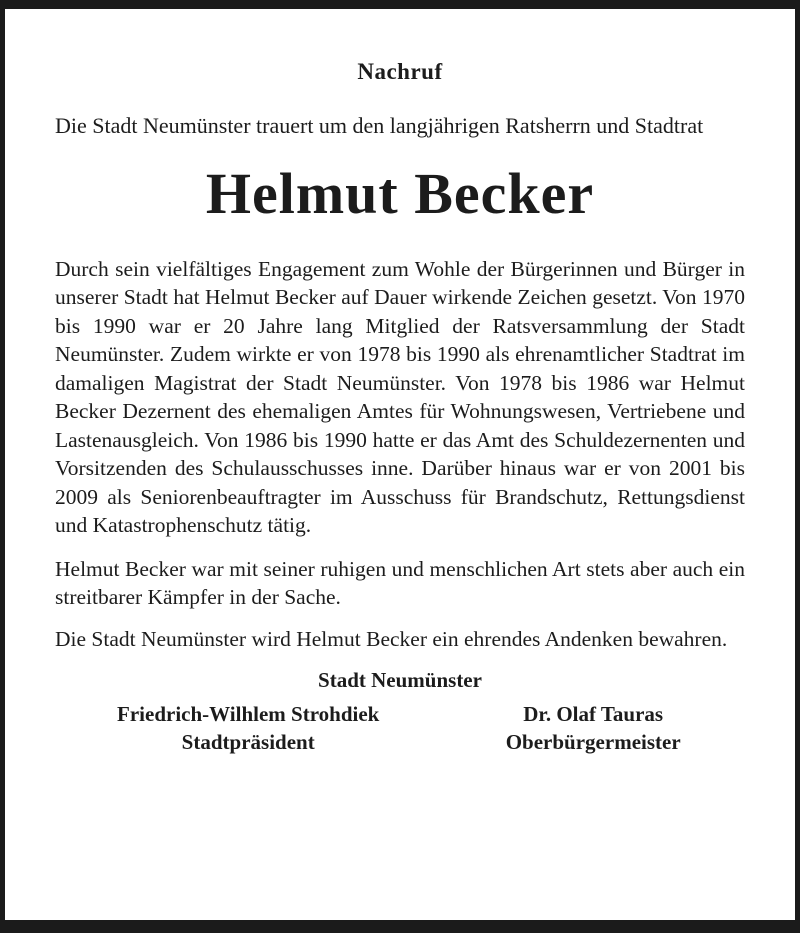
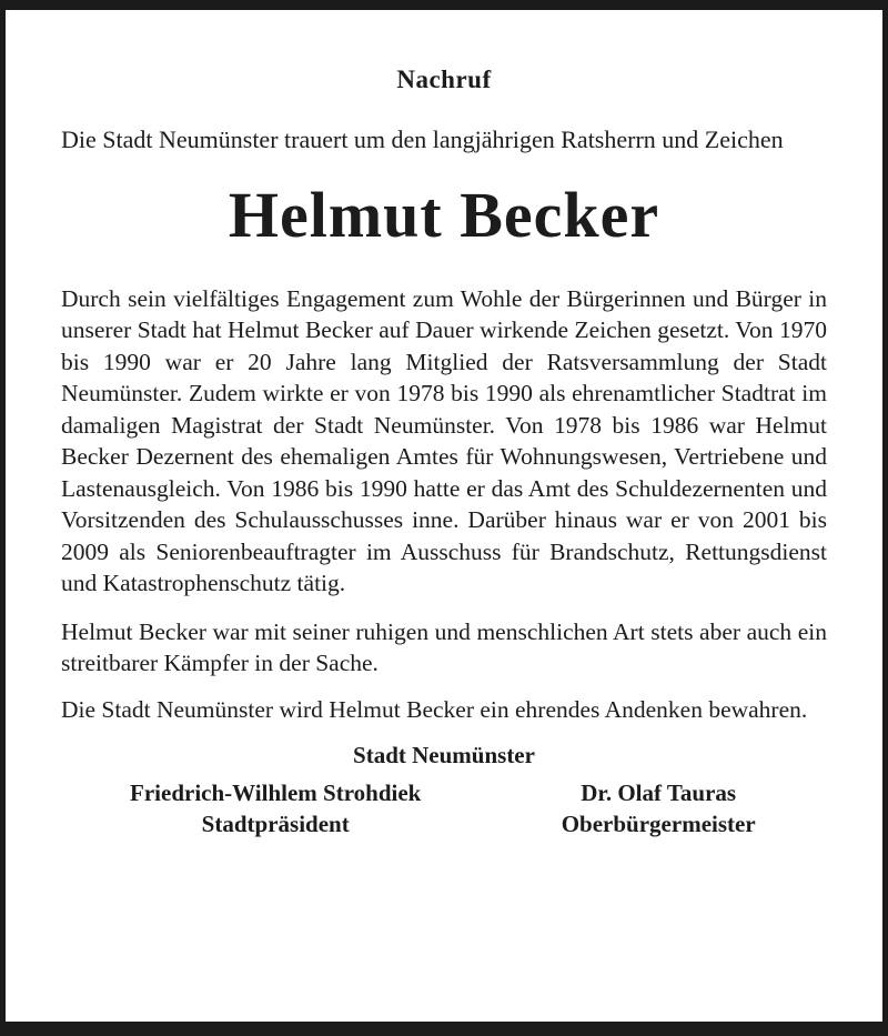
  Nachruf
- Die Stadt Neumünster trauert um den langjährigen Ratsherrn und Stadtrat
+ Die Stadt Neumünster trauert um den langjährigen Ratsherrn und Zeichen
  Helmut Becker
  Durch sein vielfältiges Engagement zum Wohle der Bürgerinnen und Bürger in unserer Stadt hat Helmut Becker auf Dauer wirkende Zeichen gesetzt. Von 1970 bis 1990 war er 20 Jahre lang Mitglied der Ratsversammlung der Stadt Neumünster. Zudem wirkte er von 1978 bis 1990 als ehrenamtlicher Stadtrat im damaligen Magistrat der Stadt Neumünster. Von 1978 bis 1986 war Helmut Becker Dezernent des ehemaligen Amtes für Wohnungswesen, Vertriebene und Lastenausgleich. Von 1986 bis 1990 hatte er das Amt des Schuldezernenten und Vorsitzenden des Schulausschusses inne. Darüber hinaus war er von 2001 bis 2009 als Seniorenbeauftragter im Ausschuss für Brandschutz, Rettungsdienst und Katastrophenschutz tätig.
  Helmut Becker war mit seiner ruhigen und menschlichen Art stets aber auch ein streitbarer Kämpfer in der Sache.
  Die Stadt Neumünster wird Helmut Becker ein ehrendes Andenken bewahren.
  Stadt Neumünster
  Friedrich-Wilhlem Strohdiek
  Stadtpräsident
  Dr. Olaf Tauras
  Oberbürgermeister
